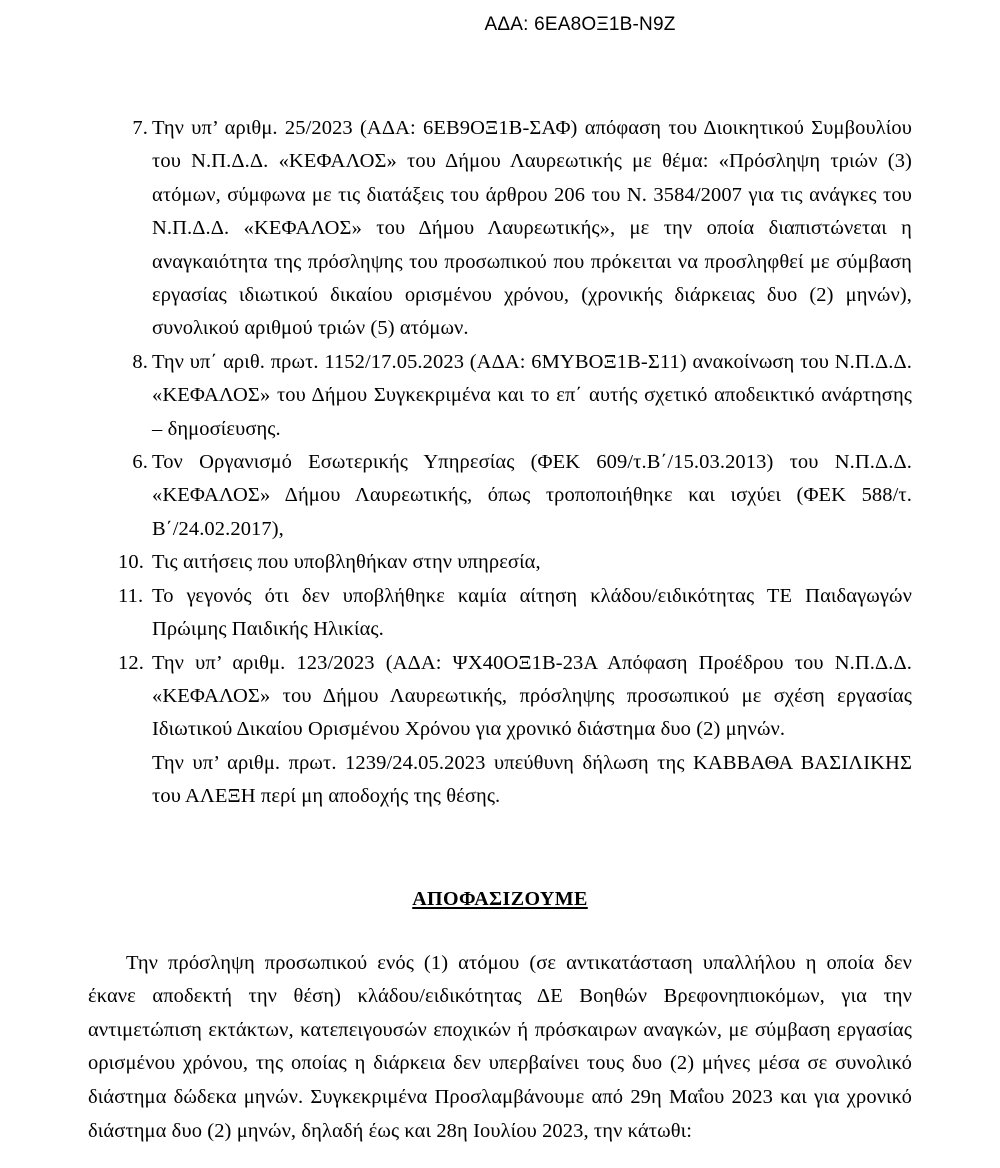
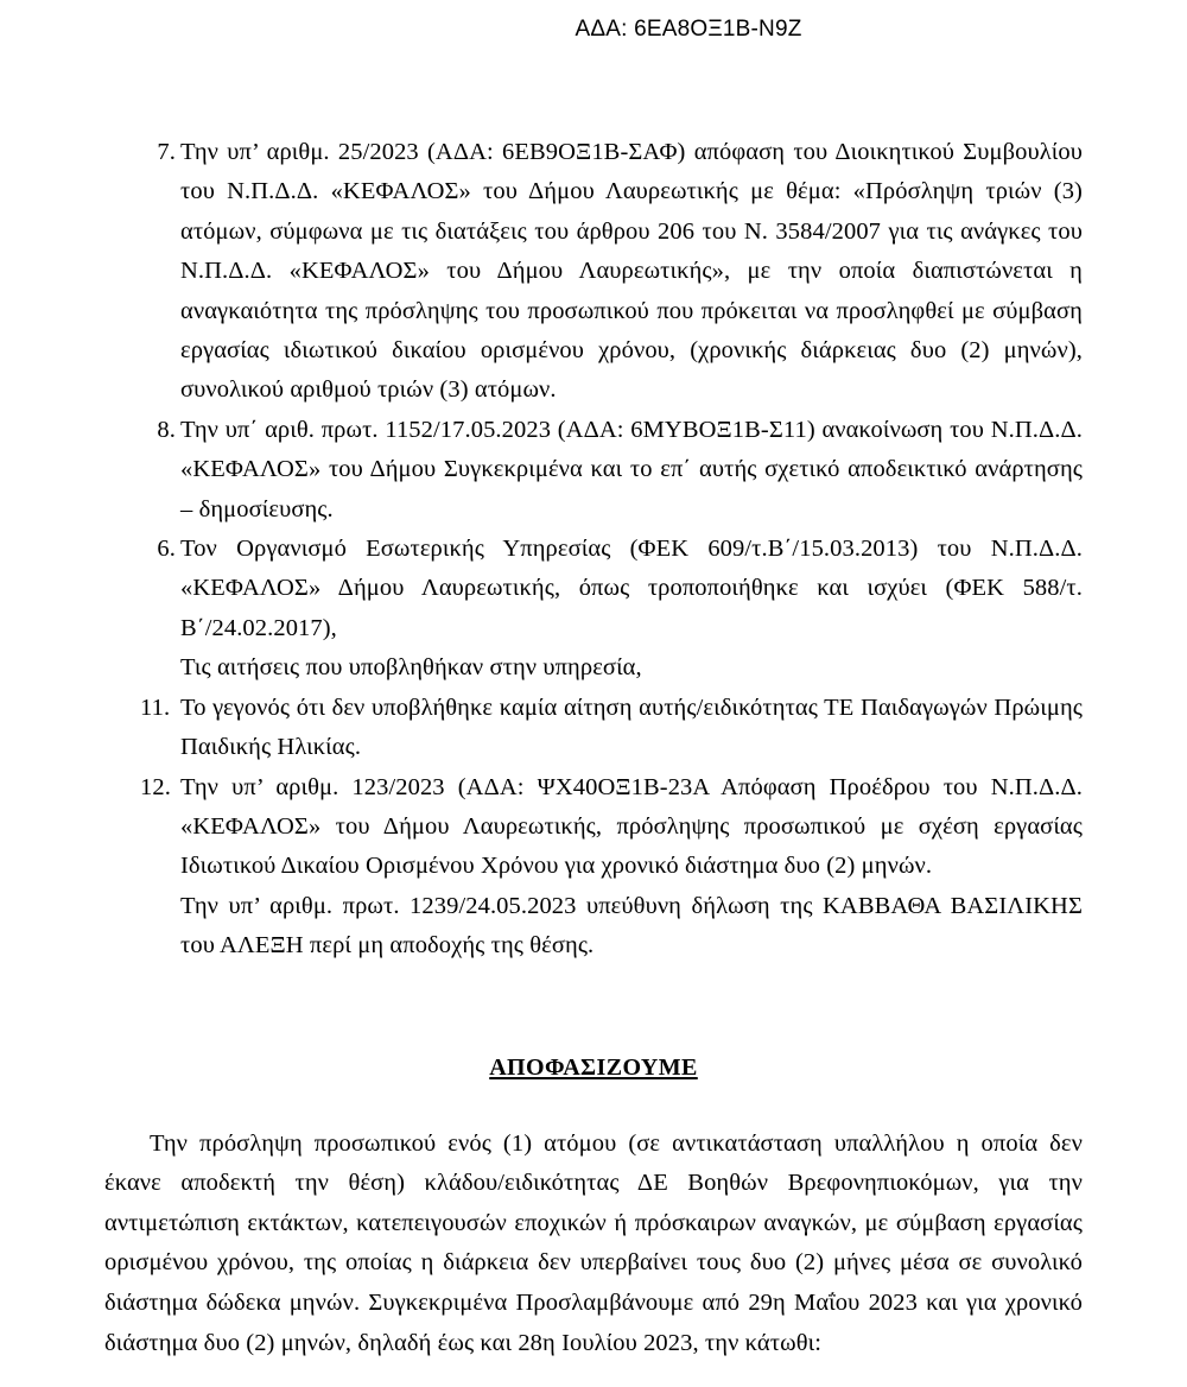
  ΑΔΑ: 6ΕΑ8ΟΞ1Β-Ν9Ζ
  7.
- Την υπ’ αριθμ. 25/2023 (ΑΔΑ: 6ΕΒ9ΟΞ1Β-ΣΑΦ) απόφαση του Διοικητικού Συμβουλίου του Ν.Π.Δ.Δ. «ΚΕΦΑΛΟΣ» του Δήμου Λαυρεωτικής με θέμα: «Πρόσληψη τριών (3) ατόμων, σύμφωνα με τις διατάξεις του άρθρου 206 του Ν. 3584/2007 για τις ανάγκες του Ν.Π.Δ.Δ. «ΚΕΦΑΛΟΣ» του Δήμου Λαυρεωτικής», με την οποία διαπιστώνεται η αναγκαιότητα της πρόσληψης του προσωπικού που πρόκειται να προσληφθεί με σύμβαση εργασίας ιδιωτικού δικαίου ορισμένου χρόνου, (χρονικής διάρκειας δυο (2) μηνών), συνολικού αριθμού τριών (5) ατόμων.
+ Την υπ’ αριθμ. 25/2023 (ΑΔΑ: 6ΕΒ9ΟΞ1Β-ΣΑΦ) απόφαση του Διοικητικού Συμβουλίου του Ν.Π.Δ.Δ. «ΚΕΦΑΛΟΣ» του Δήμου Λαυρεωτικής με θέμα: «Πρόσληψη τριών (3) ατόμων, σύμφωνα με τις διατάξεις του άρθρου 206 του Ν. 3584/2007 για τις ανάγκες του Ν.Π.Δ.Δ. «ΚΕΦΑΛΟΣ» του Δήμου Λαυρεωτικής», με την οποία διαπιστώνεται η αναγκαιότητα της πρόσληψης του προσωπικού που πρόκειται να προσληφθεί με σύμβαση εργασίας ιδιωτικού δικαίου ορισμένου χρόνου, (χρονικής διάρκειας δυο (2) μηνών), συνολικού αριθμού τριών (3) ατόμων.
  8.
  Την υπ΄ αριθ. πρωτ. 1152/17.05.2023 (ΑΔΑ: 6ΜΥΒΟΞ1Β-Σ11) ανακοίνωση του Ν.Π.Δ.Δ. «ΚΕΦΑΛΟΣ» του Δήμου Συγκεκριμένα και το επ΄ αυτής σχετικό αποδεικτικό ανάρτησης – δημοσίευσης.
  6.
  Τον Οργανισμό Εσωτερικής Υπηρεσίας (ΦΕΚ 609/τ.Β΄/15.03.2013) του Ν.Π.Δ.Δ. «ΚΕΦΑΛΟΣ» Δήμου Λαυρεωτικής, όπως τροποποιήθηκε και ισχύει (ΦΕΚ 588/τ. Β΄/24.02.2017),
- 10.
  Τις αιτήσεις που υποβληθήκαν στην υπηρεσία,
  11.
- Το γεγονός ότι δεν υποβλήθηκε καμία αίτηση κλάδου/ειδικότητας ΤΕ Παιδαγωγών Πρώιμης Παιδικής Ηλικίας.
+ Το γεγονός ότι δεν υποβλήθηκε καμία αίτηση αυτής/ειδικότητας ΤΕ Παιδαγωγών Πρώιμης Παιδικής Ηλικίας.
  12.
  Την υπ’ αριθμ. 123/2023 (ΑΔΑ: ΨΧ40ΟΞ1Β-23Α Απόφαση Προέδρου του Ν.Π.Δ.Δ. «ΚΕΦΑΛΟΣ» του Δήμου Λαυρεωτικής, πρόσληψης προσωπικού με σχέση εργασίας Ιδιωτικού Δικαίου Ορισμένου Χρόνου για χρονικό διάστημα δυο (2) μηνών.
  Την υπ’ αριθμ. πρωτ. 1239/24.05.2023 υπεύθυνη δήλωση της ΚΑΒΒΑΘΑ ΒΑΣΙΛΙΚΗΣ του ΑΛΕΞΗ περί μη αποδοχής της θέσης.
  ΑΠΟΦΑΣΙΖΟΥΜΕ
  Την πρόσληψη προσωπικού ενός (1) ατόμου (σε αντικατάσταση υπαλλήλου η οποία δεν έκανε αποδεκτή την θέση) κλάδου/ειδικότητας ΔΕ Βοηθών Βρεφονηπιοκόμων, για την αντιμετώπιση εκτάκτων, κατεπειγουσών εποχικών ή πρόσκαιρων αναγκών, με σύμβαση εργασίας ορισμένου χρόνου, της οποίας η διάρκεια δεν υπερβαίνει τους δυο (2) μήνες μέσα σε συνολικό διάστημα δώδεκα μηνών. Συγκεκριμένα Προσλαμβάνουμε από 29η Μαΐου 2023 και για χρονικό διάστημα δυο (2) μηνών, δηλαδή έως και 28η Ιουλίου 2023, την κάτωθι:
